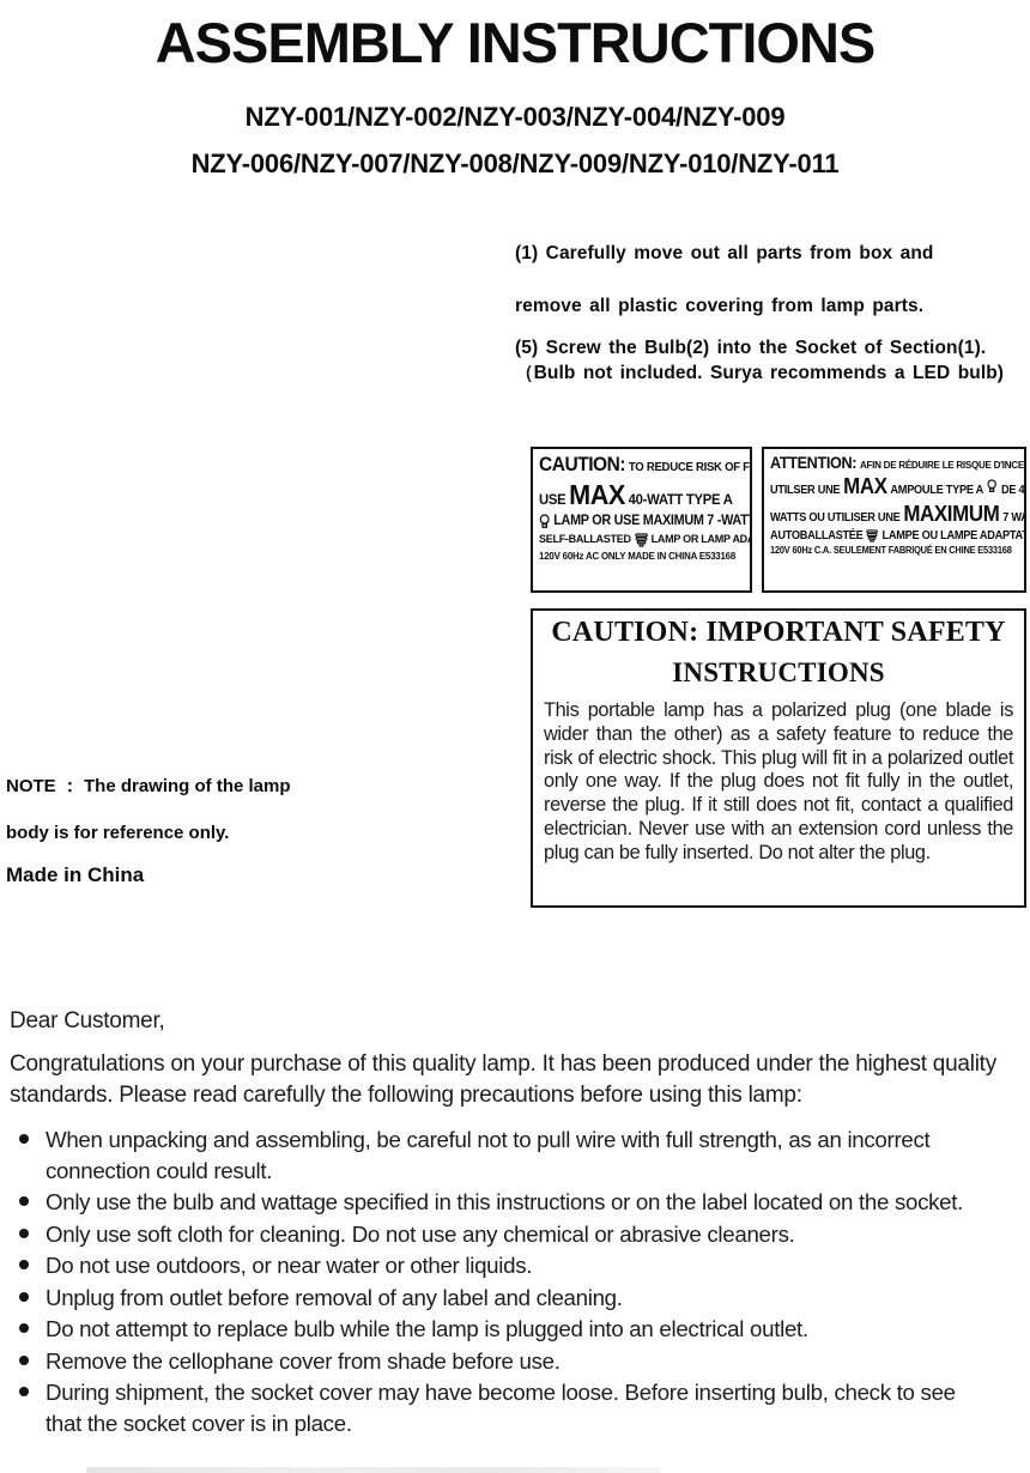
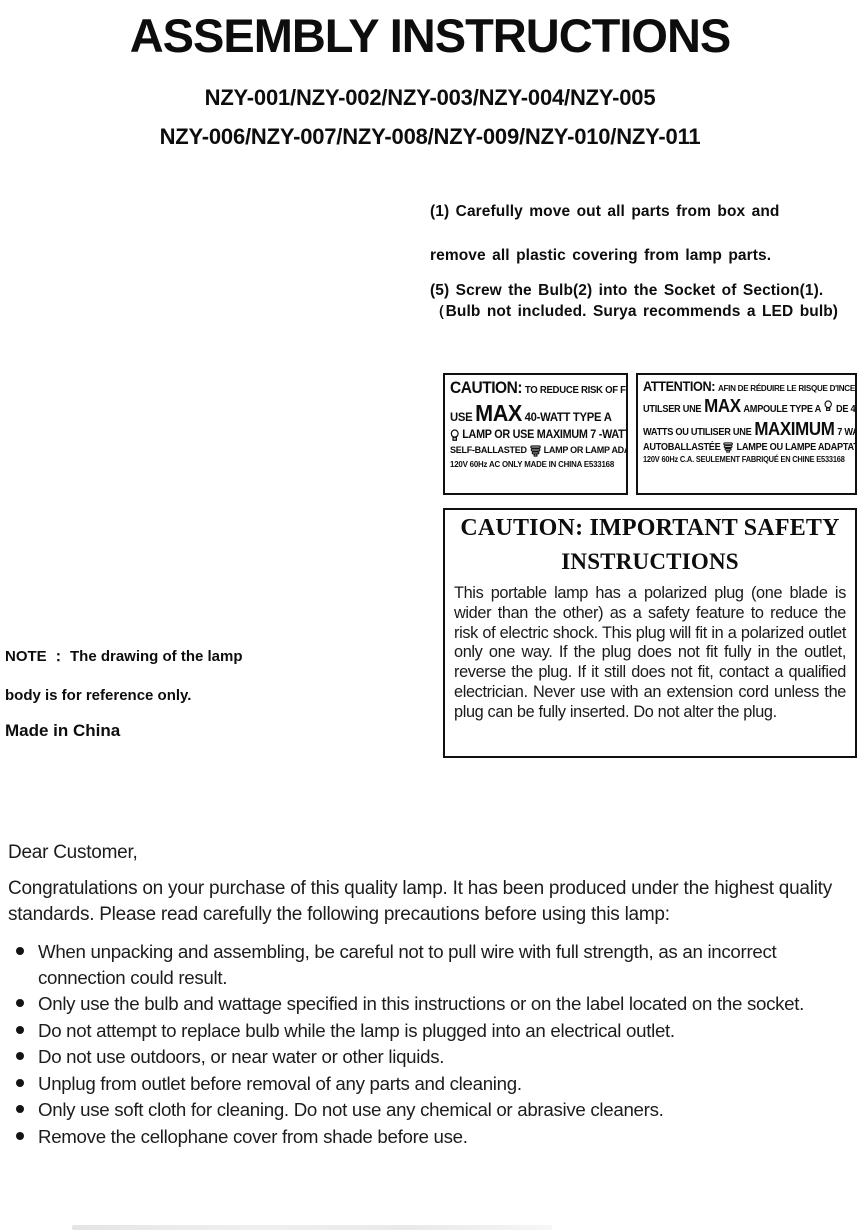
  ASSEMBLY INSTRUCTIONS
- NZY-001/NZY-002/NZY-003/NZY-004/NZY-009
+ NZY-001/NZY-002/NZY-003/NZY-004/NZY-005
  NZY-006/NZY-007/NZY-008/NZY-009/NZY-010/NZY-011
  (1) Carefully move out all parts from box and
  remove all plastic covering from lamp parts.
  (5) Screw the Bulb(2) into the Socket of Section(1).
  （Bulb not included. Surya recommends a LED bulb)
  CAUTION:
  TO REDUCE RISK OF F
  USE
  MAX
  40-WATT TYPE A
  LAMP OR USE MAXIMUM 7 -WAT
  SELF-BALLASTED
  120V 60Hz AC ONLY MADE IN CHINA E533168
  ATTENTION:
  AFIN DE RÉDUIRE LE RISQUE D'INCE
  UTILSER UNE
  MAX
  AMPOULE TYPE A
  DE 4
  WATTS OU UTILISER UNE
  MAXIMUM
  AUTOBALLASTÉE
  LAMPE OU LAMPE ADAPTA
  120V 60Hz C.A. SEULEMENT FABRIQUÉ EN CHINE E533168
  CAUTION: IMPORTANT SAFETY
  INSTRUCTIONS
  This portable lamp has a polarized plug (one blade is wider than the other) as a safety feature to reduce the risk of electric shock. This plug will fit in a polarized outlet only one way. If the plug does not fit fully in the outlet, reverse the plug. If it still does not fit, contact a qualified electrician. Never use with an extension cord unless the plug can be fully inserted. Do not alter the plug.
  NOTE ： The drawing of the lamp
  body is for reference only.
  Made in China
  Dear Customer,
  Congratulations on your purchase of this quality lamp. It has been produced under the highest quality standards. Please read carefully the following precautions before using this lamp:
  When unpacking and assembling, be careful not to pull wire with full strength, as an incorrect connection could result.
  Only use the bulb and wattage specified in this instructions or on the label located on the socket.
- Only use soft cloth for cleaning. Do not use any chemical or abrasive cleaners.
+ Do not attempt to replace bulb while the lamp is plugged into an electrical outlet.
  Do not use outdoors, or near water or other liquids.
- Unplug from outlet before removal of any label and cleaning.
+ Unplug from outlet before removal of any parts and cleaning.
- Do not attempt to replace bulb while the lamp is plugged into an electrical outlet.
+ Only use soft cloth for cleaning. Do not use any chemical or abrasive cleaners.
  Remove the cellophane cover from shade before use.
- During shipment, the socket cover may have become loose. Before inserting bulb, check to see that the socket cover is in place.
